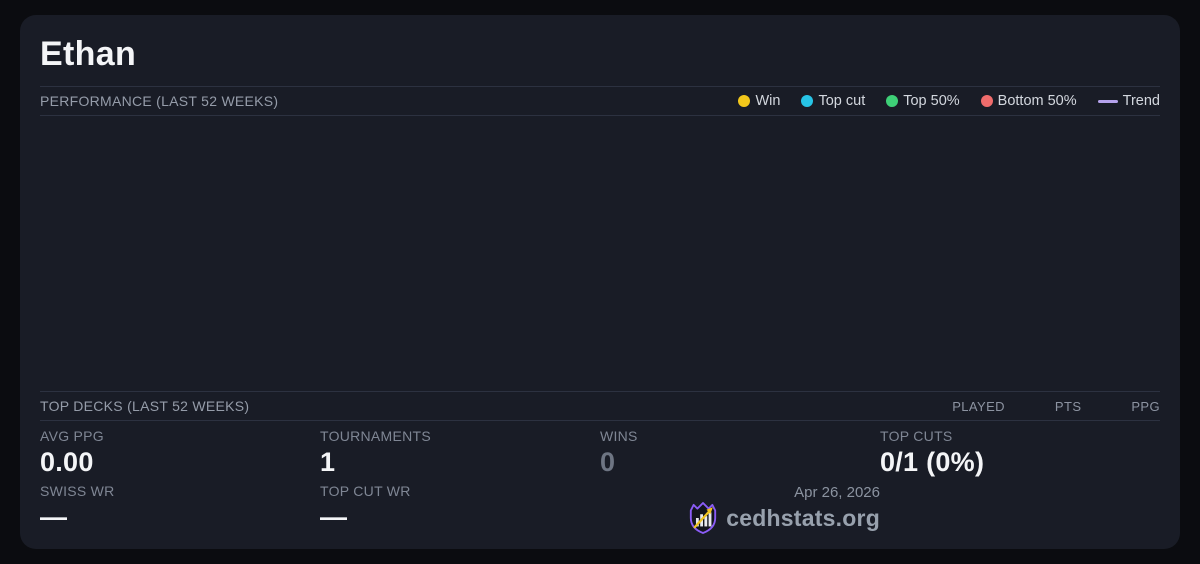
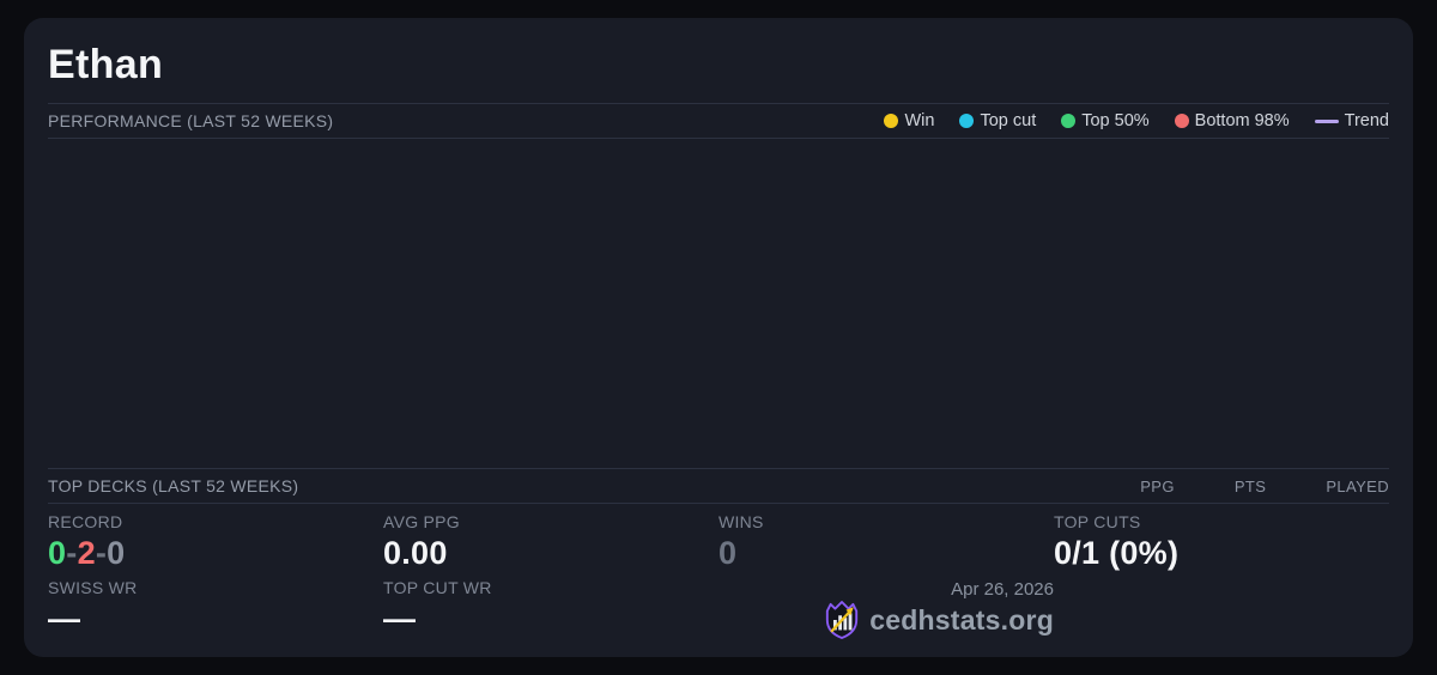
  Ethan
  PERFORMANCE (LAST 52 WEEKS)
  Win
  Top cut
  Top 50%
- Bottom 50%
+ Bottom 98%
  Trend
  TOP DECKS (LAST 52 WEEKS)
- PLAYED
+ PPG
  PTS
- PPG
+ PLAYED
+ RECORD
+ 0-2-0
  AVG PPG
  0.00
- TOURNAMENTS
- 1
  WINS
  0
  TOP CUTS
  0/1 (0%)
  SWISS WR
  —
  TOP CUT WR
  —
  Apr 26, 2026
  cedhstats.org
